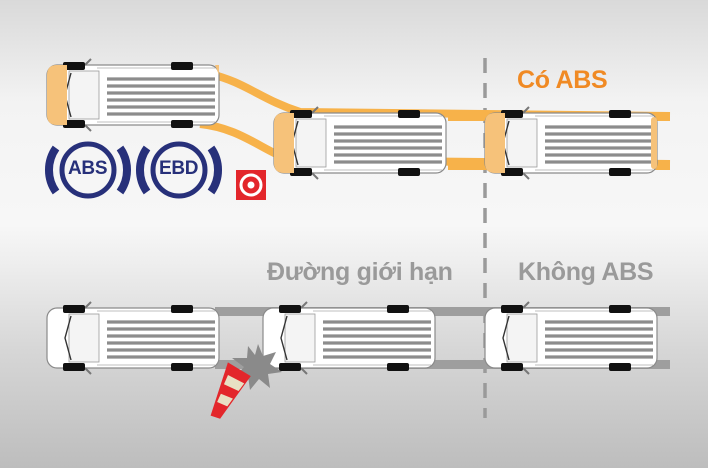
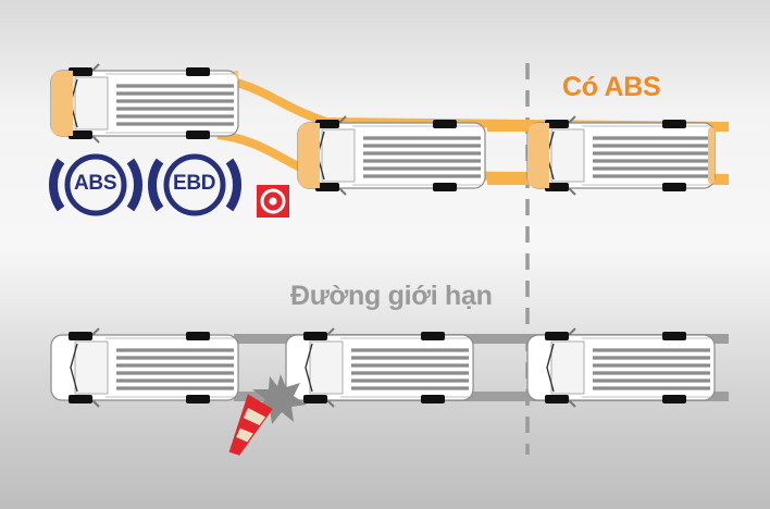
  ABS
  EBD
  Có ABS
  Đường giới hạn
- Không ABS
